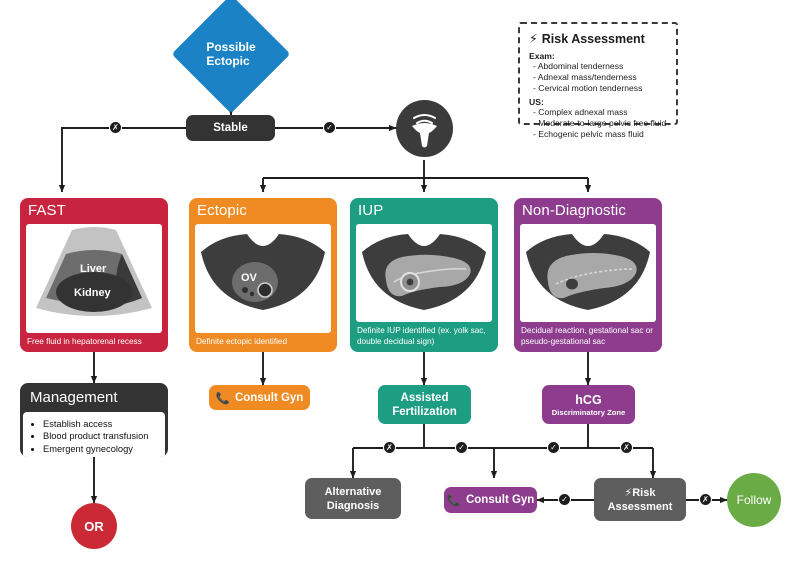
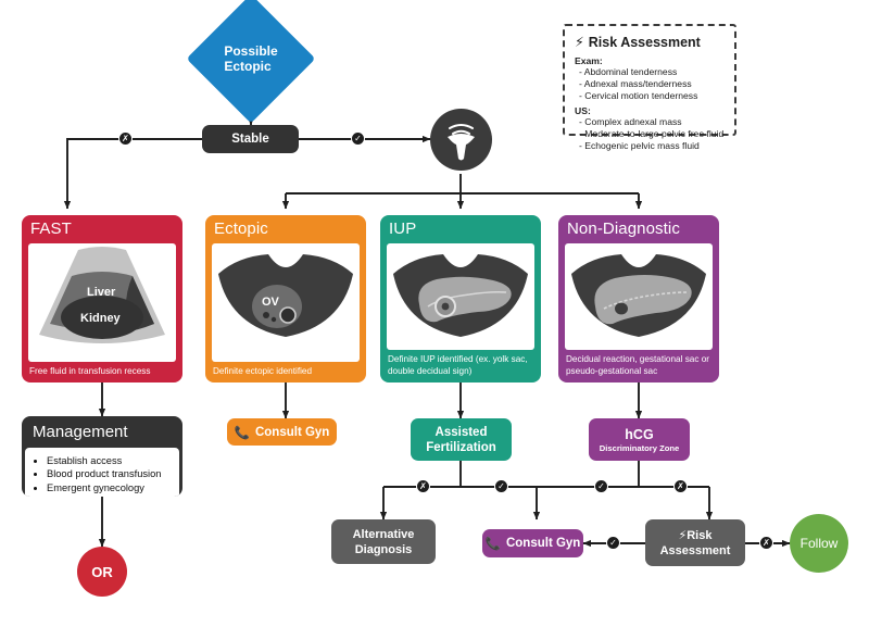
  ✗
  ✓
  ✗
  ✓
  ✓
  ✗
  ✓
  ✗
  Possible
  Ectopic
  Stable
  ⚡
  Risk Assessment
  Exam:
  - Abdominal tenderness
  - Adnexal mass/tenderness
  - Cervical motion tenderness
  US:
  - Complex adnexal mass
  - Moderate-to-large pelvic free fluid
  - Echogenic pelvic mass fluid
  FAST
  Liver
  Kidney
- Free fluid in hepatorenal recess
+ Free fluid in transfusion recess
  Ectopic
  OV
  Definite ectopic identified
  IUP
  Definite IUP identified (ex. yolk sac, double decidual sign)
  Non-Diagnostic
  Decidual reaction, gestational sac or pseudo-gestational sac
  Management
  Establish access
  Blood product transfusion
  OR
  📞
  Consult Gyn
  Assisted
  Fertilization
  hCG
  Discriminatory Zone
  Alternative
  Diagnosis
  📞
  Consult Gyn
  ⚡Risk
  Assessment
  Follow
